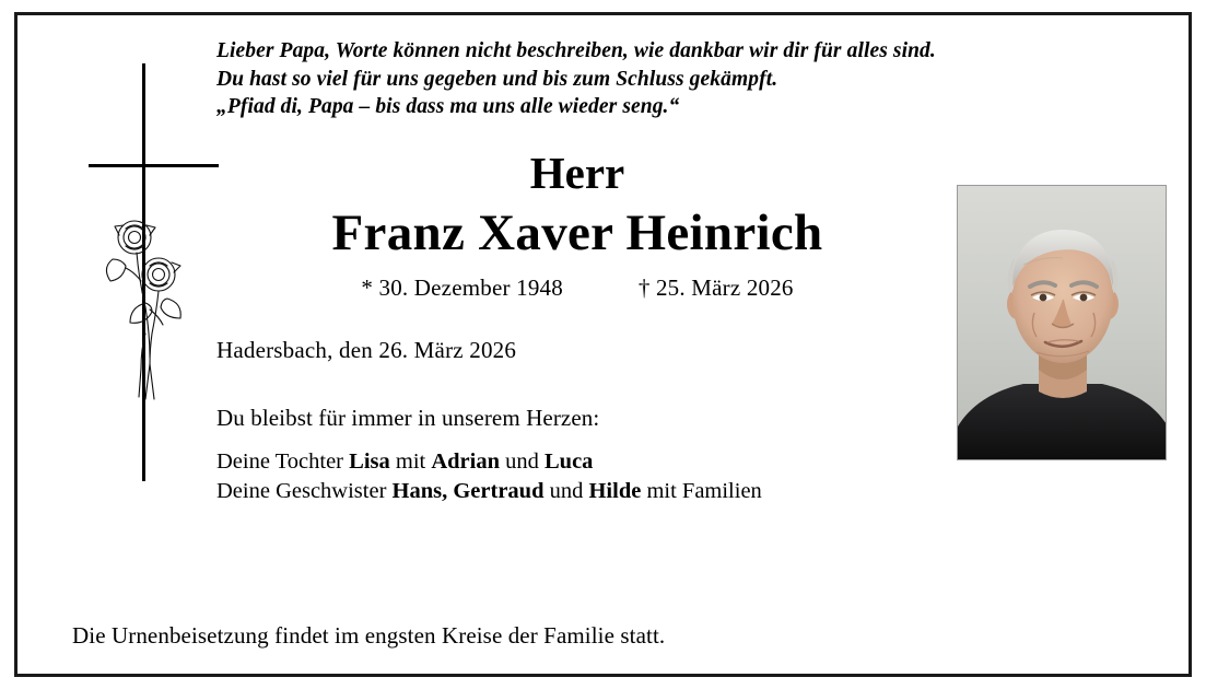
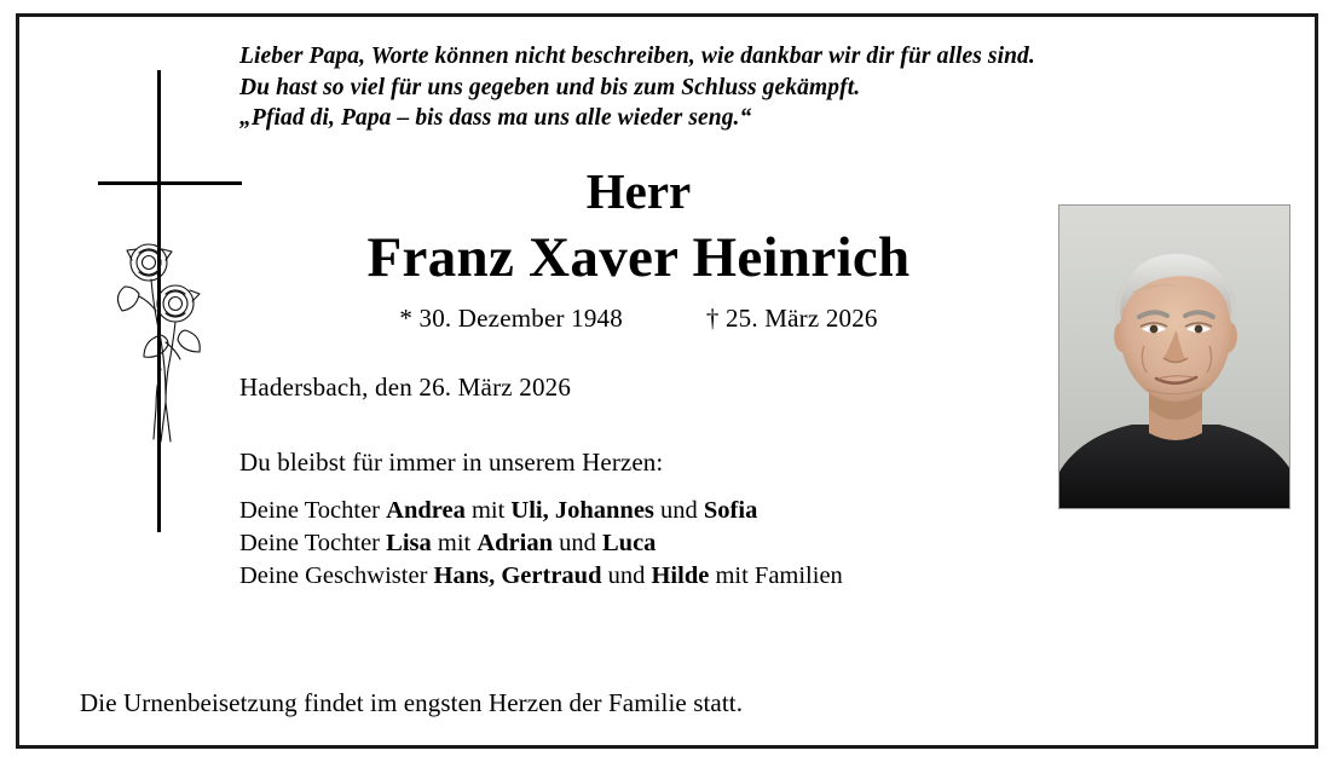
  Lieber Papa, Worte können nicht beschreiben, wie dankbar wir dir für alles sind.
  Du hast so viel für uns gegeben und bis zum Schluss gekämpft.
  „Pfiad di, Papa – bis dass ma uns alle wieder seng.“
  Herr
  Franz Xaver Heinrich
  * 30. Dezember 1948 † 25. März 2026
  Hadersbach, den 26. März 2026
  Du bleibst für immer in unserem Herzen:
+ Deine Tochter Andrea mit Uli, Johannes und Sofia
  Deine Tochter Lisa mit Adrian und Luca
  Deine Geschwister Hans, Gertraud und Hilde mit Familien
- Die Urnenbeisetzung findet im engsten Kreise der Familie statt.
+ Die Urnenbeisetzung findet im engsten Herzen der Familie statt.
